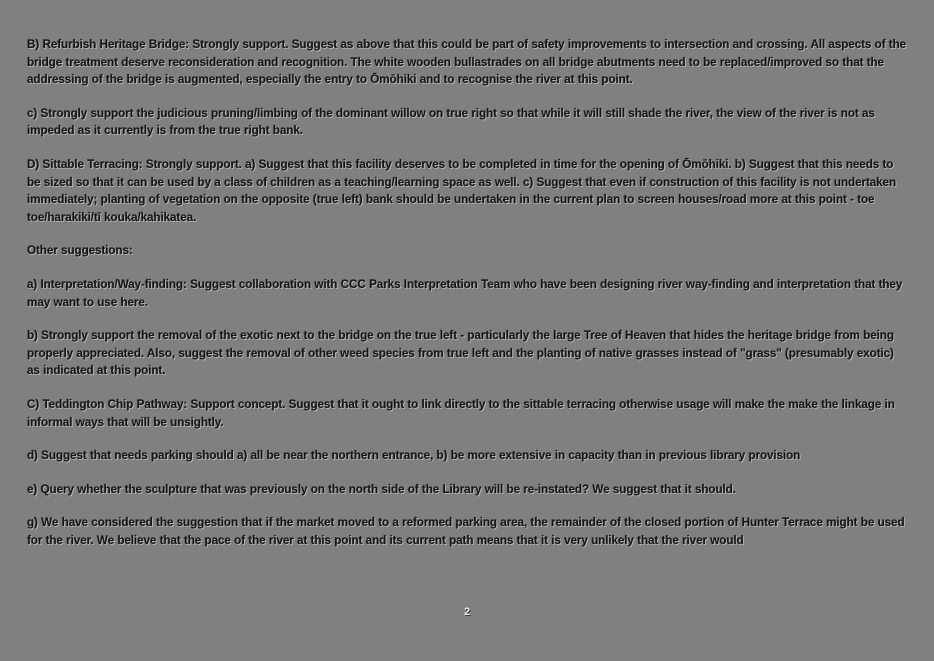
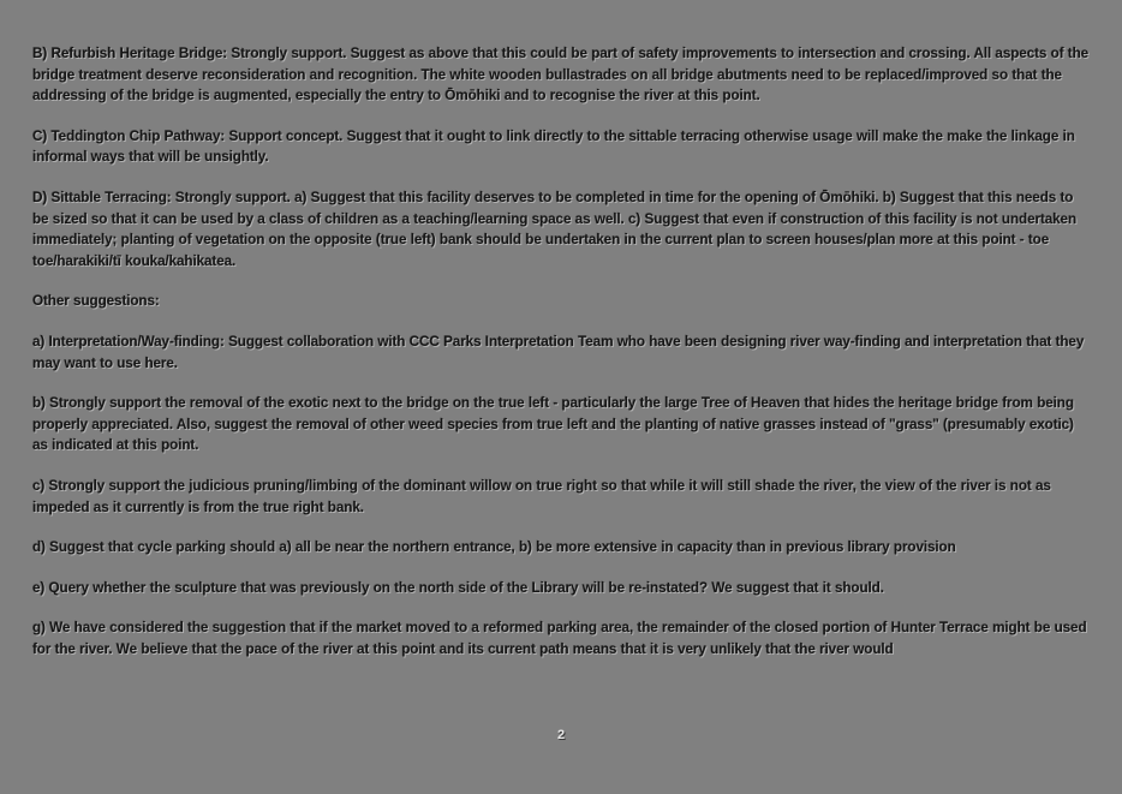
  B) Refurbish Heritage Bridge: Strongly support. Suggest as above that this could be part of safety improvements to intersection and crossing. All aspects of the bridge treatment deserve reconsideration and recognition. The white wooden bullastrades on all bridge abutments need to be replaced/improved so that the addressing of the bridge is augmented, especially the entry to Ōmōhiki and to recognise the river at this point.
- c) Strongly support the judicious pruning/limbing of the dominant willow on true right so that while it will still shade the river, the view of the river is not as impeded as it currently is from the true right bank.
+ C) Teddington Chip Pathway: Support concept. Suggest that it ought to link directly to the sittable terracing otherwise usage will make the make the linkage in informal ways that will be unsightly.
- D) Sittable Terracing: Strongly support. a) Suggest that this facility deserves to be completed in time for the opening of Ōmōhiki. b) Suggest that this needs to be sized so that it can be used by a class of children as a teaching/learning space as well. c) Suggest that even if construction of this facility is not undertaken immediately; planting of vegetation on the opposite (true left) bank should be undertaken in the current plan to screen houses/road more at this point - toe toe/harakiki/tī kouka/kahikatea.
+ D) Sittable Terracing: Strongly support. a) Suggest that this facility deserves to be completed in time for the opening of Ōmōhiki. b) Suggest that this needs to be sized so that it can be used by a class of children as a teaching/learning space as well. c) Suggest that even if construction of this facility is not undertaken immediately; planting of vegetation on the opposite (true left) bank should be undertaken in the current plan to screen houses/plan more at this point - toe toe/harakiki/tī kouka/kahikatea.
  Other suggestions:
  a) Interpretation/Way-finding: Suggest collaboration with CCC Parks Interpretation Team who have been designing river way-finding and interpretation that they may want to use here.
  b) Strongly support the removal of the exotic next to the bridge on the true left - particularly the large Tree of Heaven that hides the heritage bridge from being properly appreciated. Also, suggest the removal of other weed species from true left and the planting of native grasses instead of "grass" (presumably exotic) as indicated at this point.
- C) Teddington Chip Pathway: Support concept. Suggest that it ought to link directly to the sittable terracing otherwise usage will make the make the linkage in informal ways that will be unsightly.
+ c) Strongly support the judicious pruning/limbing of the dominant willow on true right so that while it will still shade the river, the view of the river is not as impeded as it currently is from the true right bank.
- d) Suggest that needs parking should a) all be near the northern entrance, b) be more extensive in capacity than in previous library provision
+ d) Suggest that cycle parking should a) all be near the northern entrance, b) be more extensive in capacity than in previous library provision
  e) Query whether the sculpture that was previously on the north side of the Library will be re-instated? We suggest that it should.
  g) We have considered the suggestion that if the market moved to a reformed parking area, the remainder of the closed portion of Hunter Terrace might be used for the river. We believe that the pace of the river at this point and its current path means that it is very unlikely that the river would
  2
